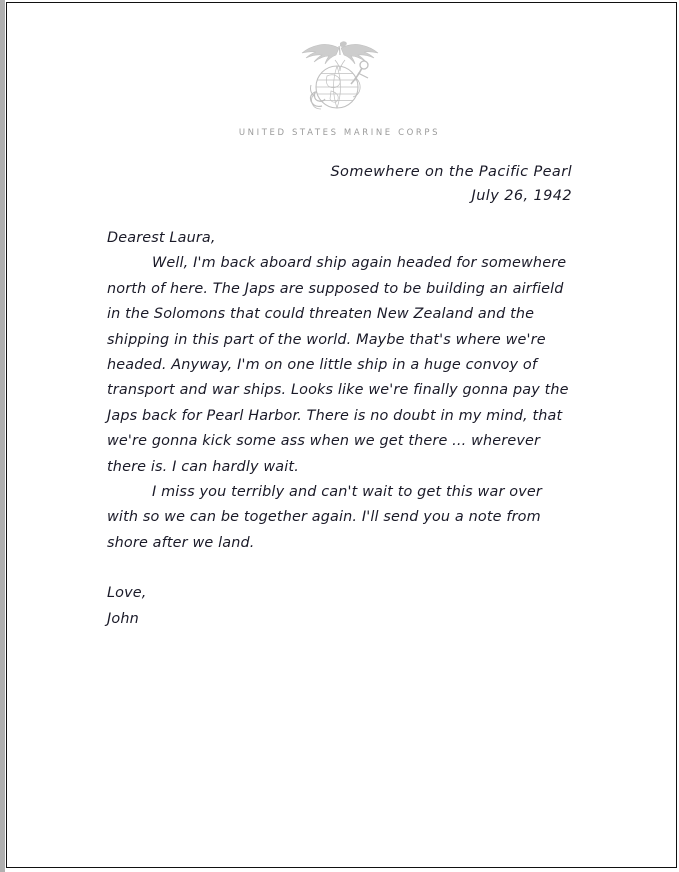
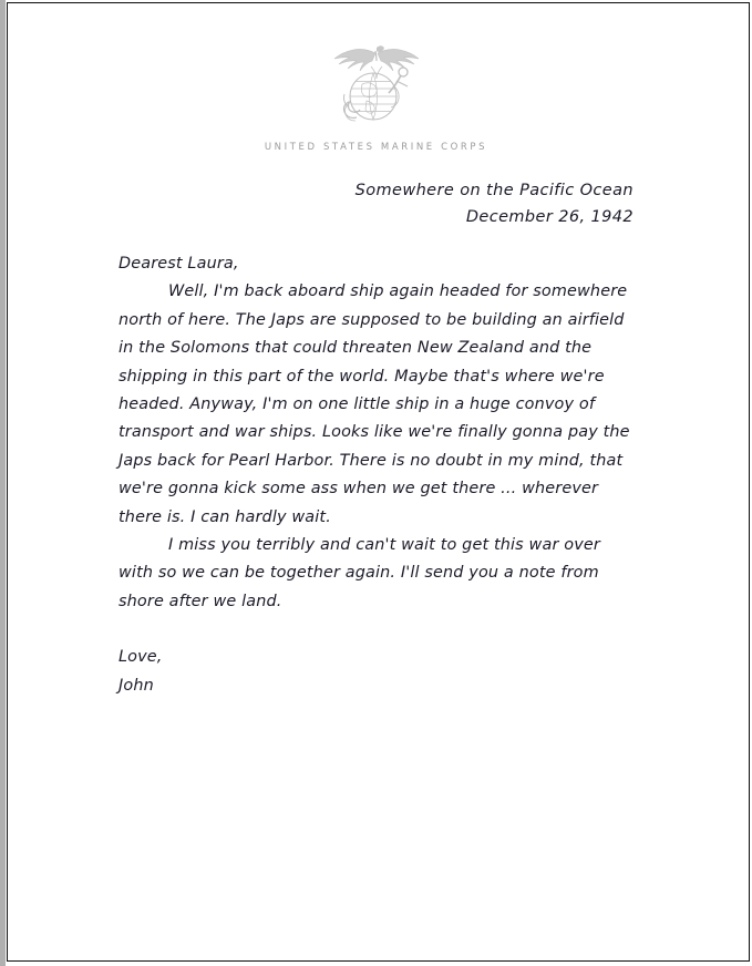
  UNITED STATES MARINE CORPS
- Somewhere on the Pacific Pearl
+ Somewhere on the Pacific Ocean
- July 26, 1942
+ December 26, 1942
  Dearest Laura,
  Well, I'm back aboard ship again headed for somewhere north of here. The Japs are supposed to be building an airfield in the Solomons that could threaten New Zealand and the shipping in this part of the world. Maybe that's where we're headed. Anyway, I'm on one little ship in a huge convoy of transport and war ships. Looks like we're finally gonna pay the Japs back for Pearl Harbor. There is no doubt in my mind, that we're gonna kick some ass when we get there ... wherever there is. I can hardly wait.
  I miss you terribly and can't wait to get this war over with so we can be together again. I'll send you a note from shore after we land.
  Love,
  John
